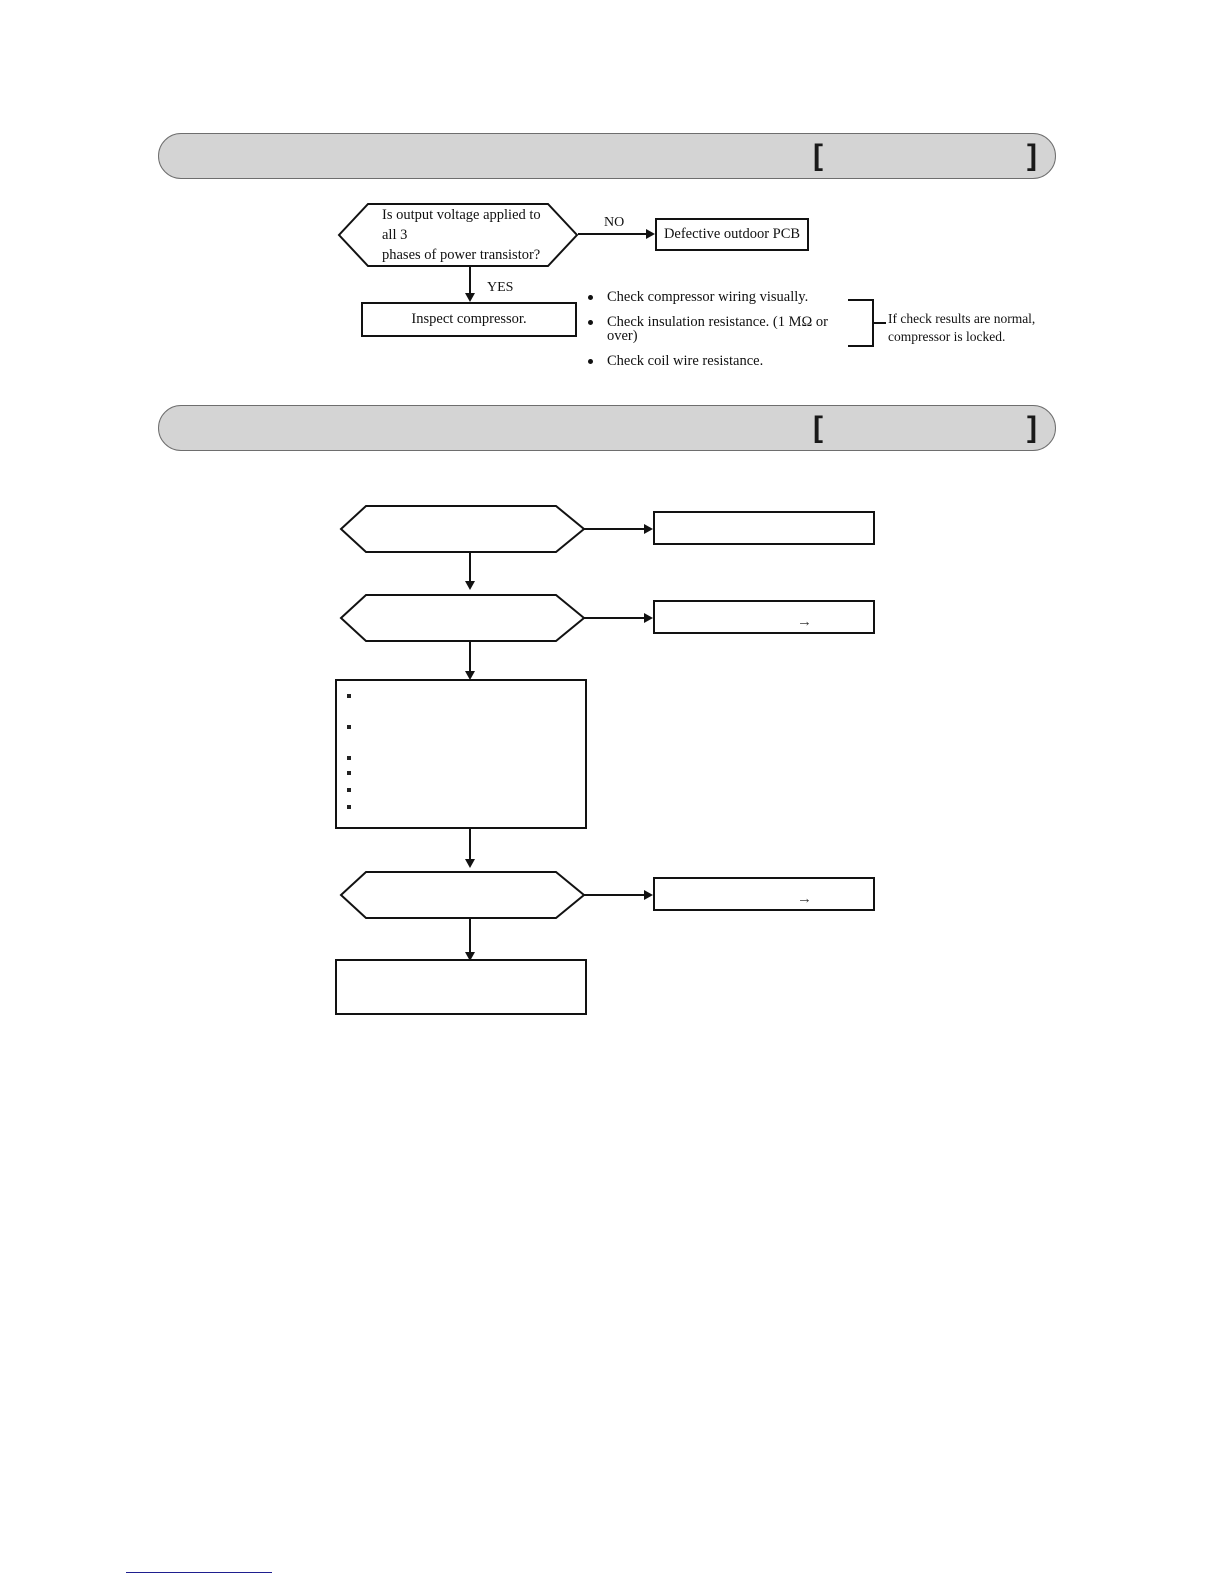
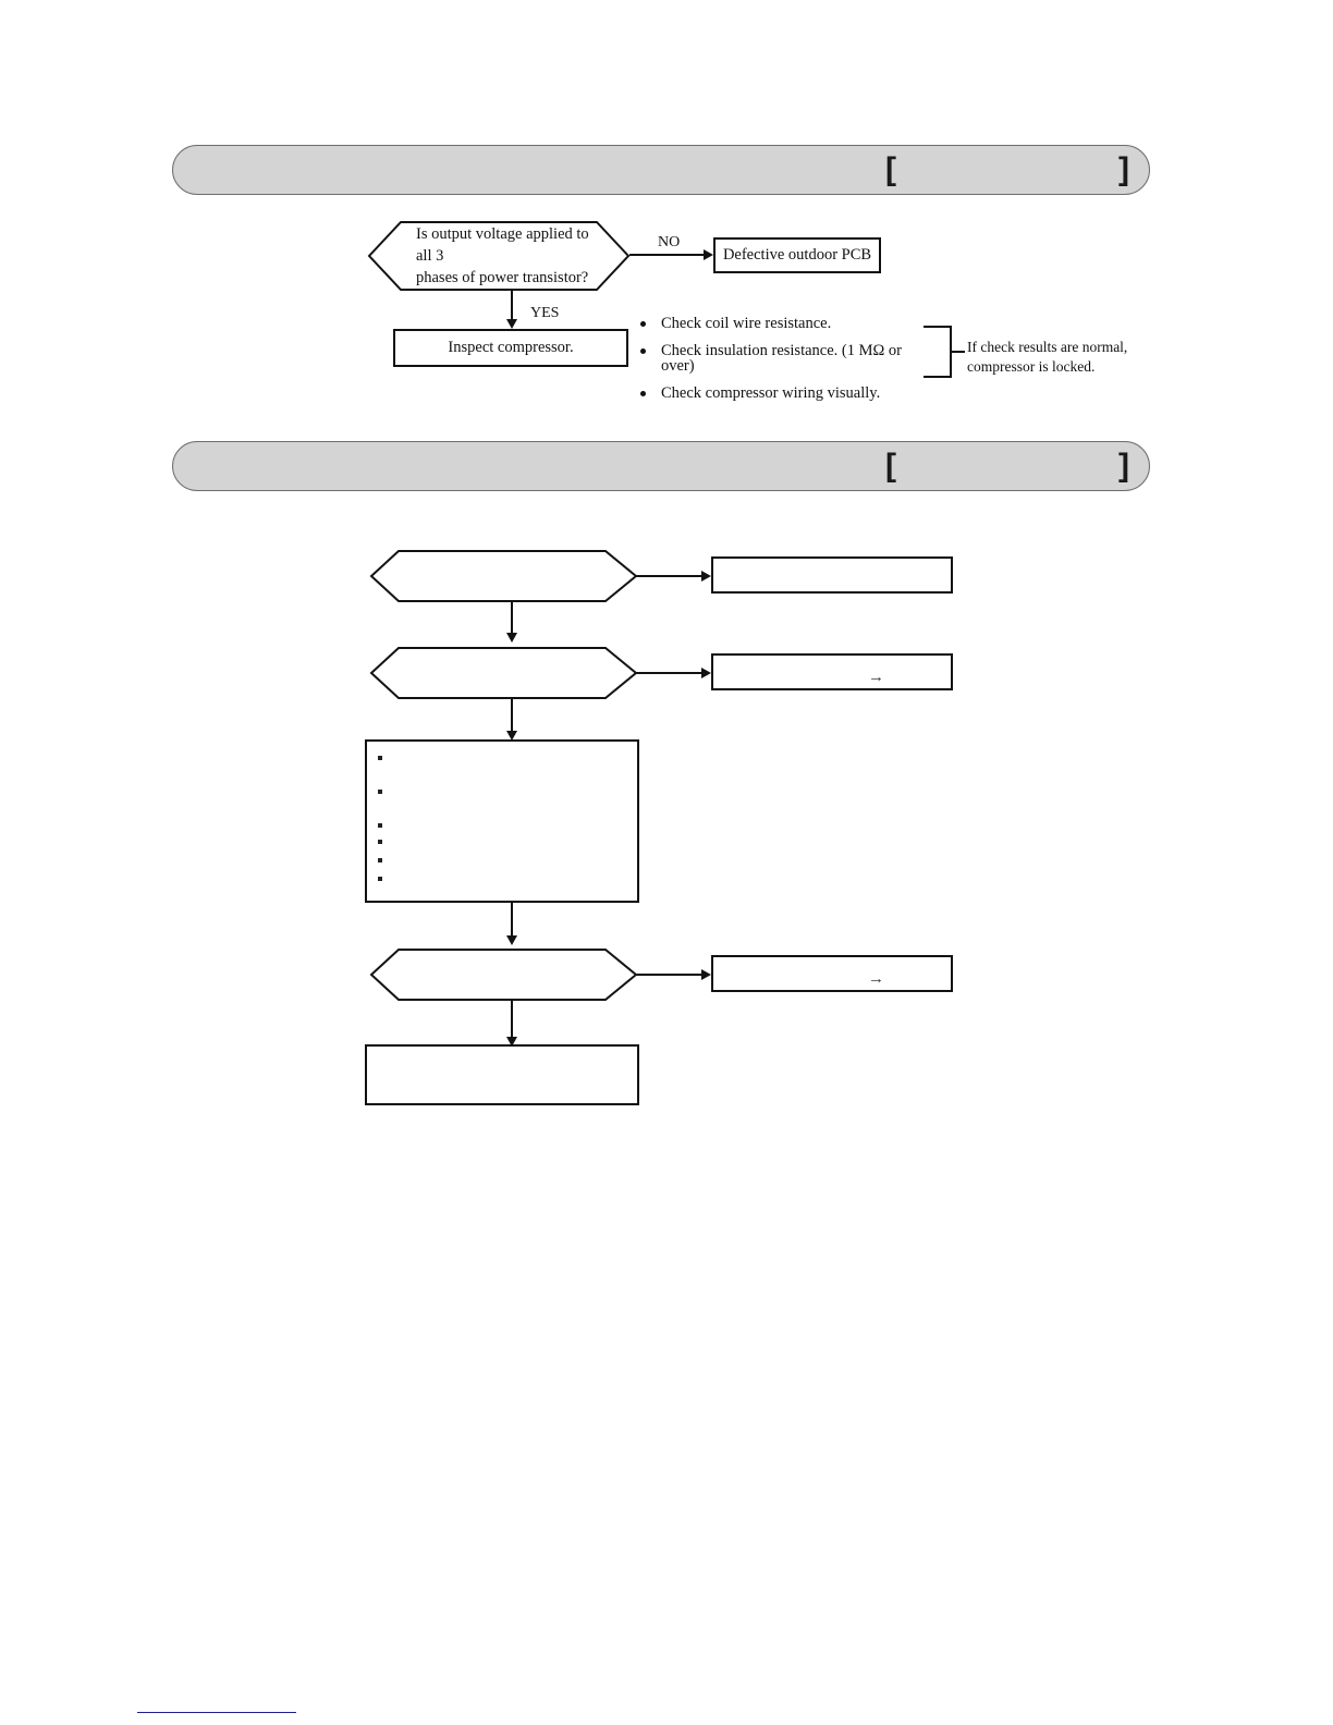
  [
  ]
  Is output voltage applied to all 3
  phases of power transistor?
  NO
  Defective outdoor PCB
  YES
  Inspect compressor.
- Check compressor wiring visually.
+ Check coil wire resistance.
  Check insulation resistance. (1 MΩ or over)
- Check coil wire resistance.
+ Check compressor wiring visually.
  If check results are normal,
  compressor is locked.
  [
  ]
  →
  →
